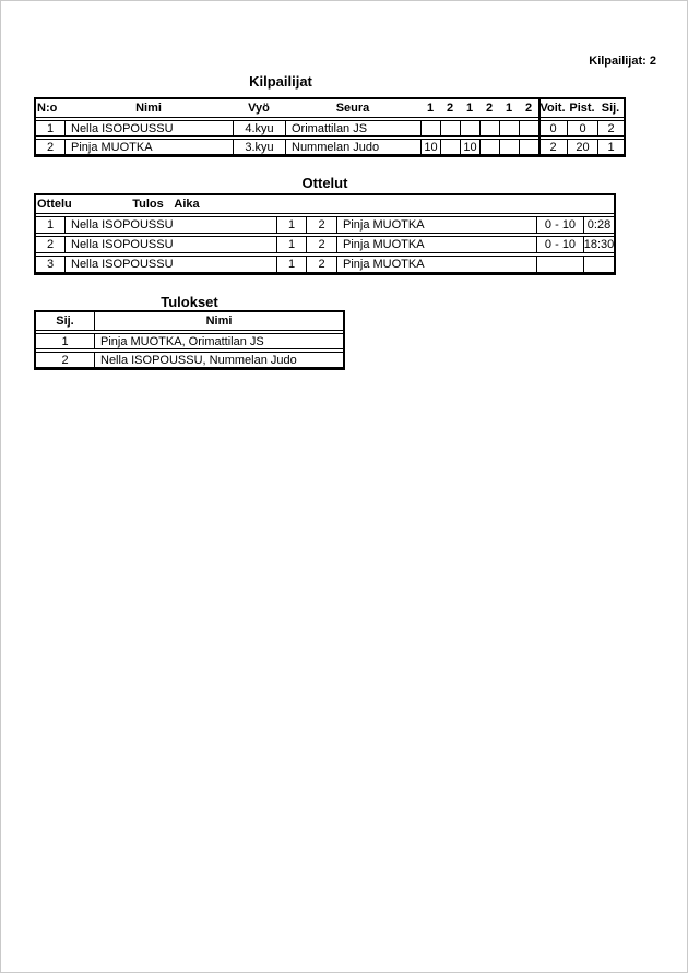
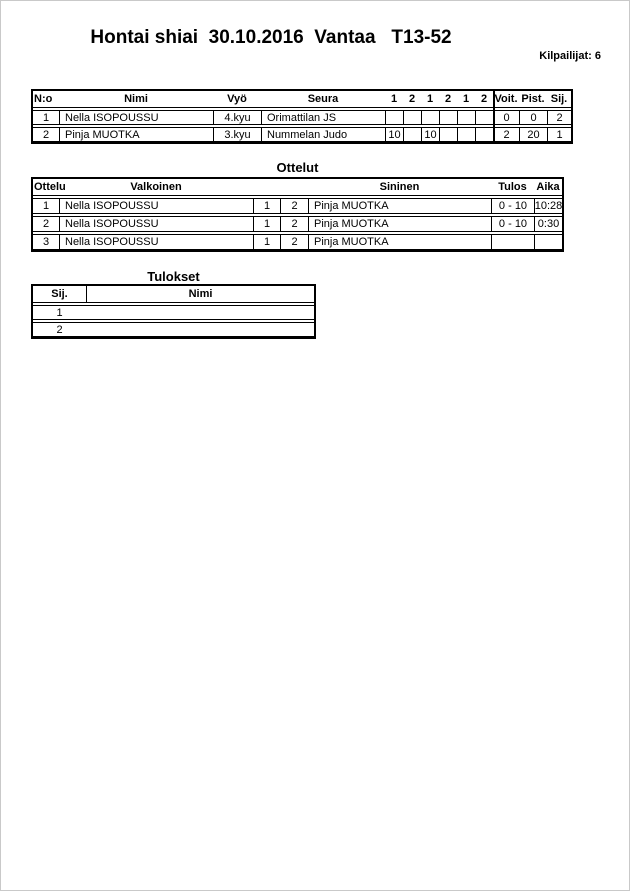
+ Hontai shiai 30.10.2016 Vantaa T13-52
- Kilpailijat: 2
+ Kilpailijat: 6
- Kilpailijat
  N:o
  Nimi
  Vyö
  Seura
  1
  2
  1
  2
  1
  2
  Voit.
  Pist.
  Sij.
  1
  Nella ISOPOUSSU
  4.kyu
  Orimattilan JS
  0
  0
  2
  2
  Pinja MUOTKA
  3.kyu
  Nummelan Judo
  10
  10
  2
  20
  1
  Ottelut
  Ottel
+ Valkoinen
+ Sininen
  Tulos
  Aika
  1
  Nella ISOPOUSSU
  1
  2
  Pinja MUOTKA
  0 - 10
- 0:28
+ 10:28
  2
  Nella ISOPOUSSU
  1
  2
  Pinja MUOTKA
  0 - 10
- 18:30
+ 0:30
  3
  Nella ISOPOUSSU
  1
  2
  Pinja MUOTKA
  Tulokset
  Sij.
  Nimi
  1
- Pinja MUOTKA, Orimattilan JS
  2
- Nella ISOPOUSSU, Nummelan Judo
